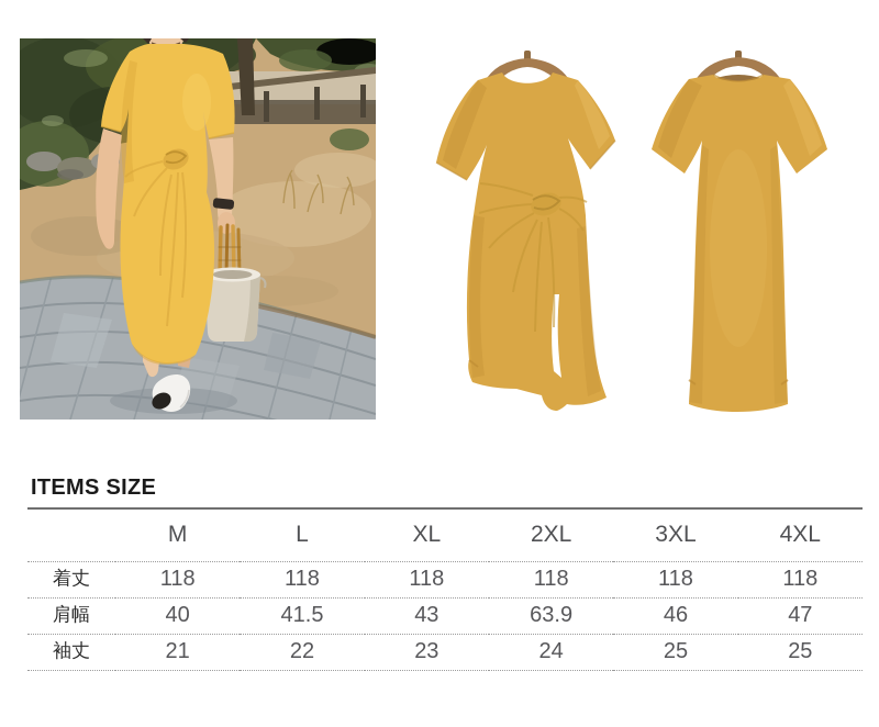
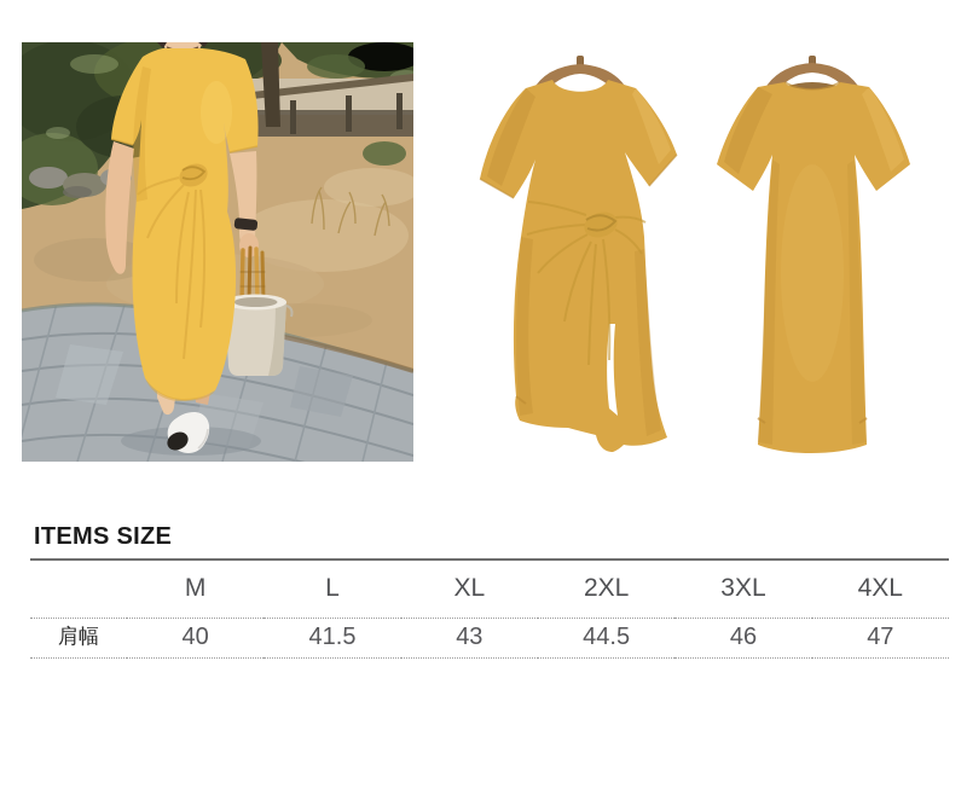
  ITEMS SIZE
  	M	L	XL	2XL	3XL	4XL
- 着丈	118	118	118	118	118	118
- 肩幅	40	41.5	43	63.9	46	47
+ 肩幅	40	41.5	43	44.5	46	47
- 袖丈	21	22	23	24	25	25
